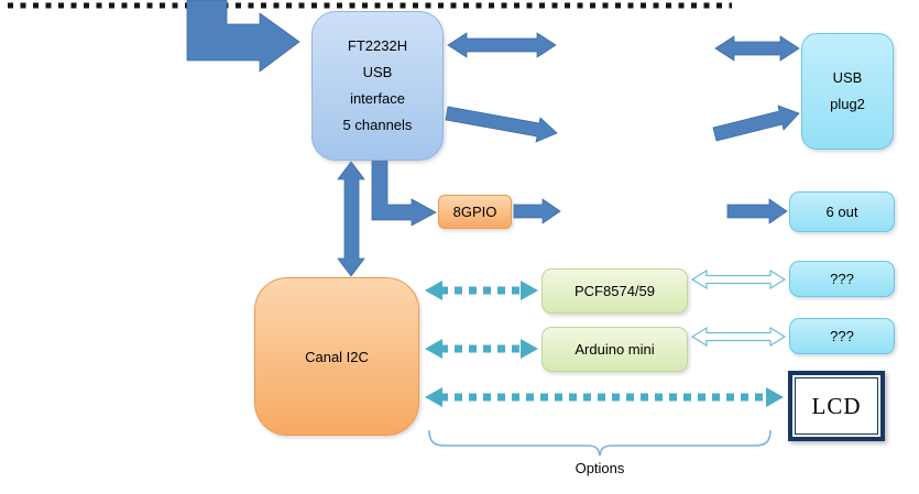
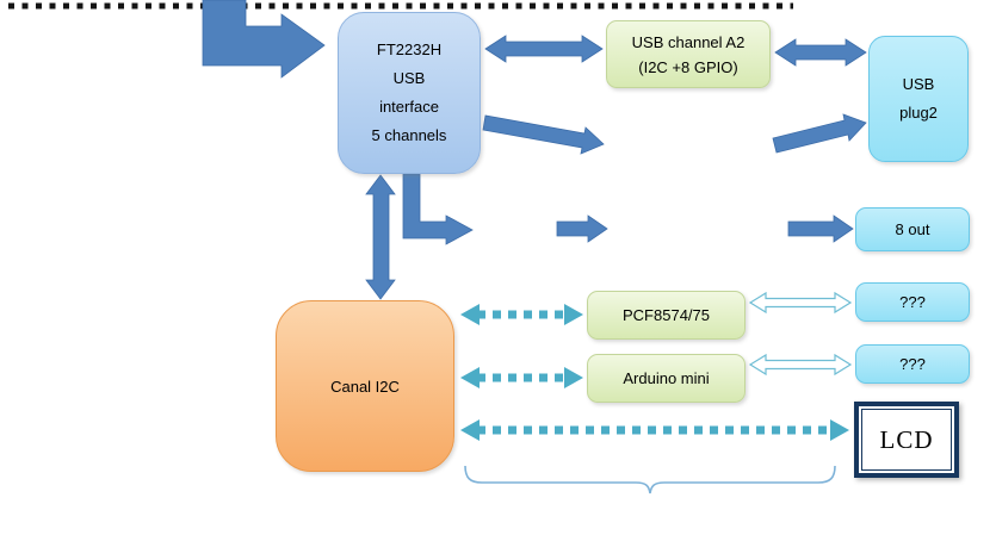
  FT2232H
  USB
  interface
  5 channels
+ USB channel A2
+ (I2C +8 GPIO)
  USB
  plug2
- 8GPIO
- 6 out
+ 8 out
  ???
  ???
  Canal I2C
- PCF8574/59
+ PCF8574/75
  Arduino mini
  LCD
- Options
